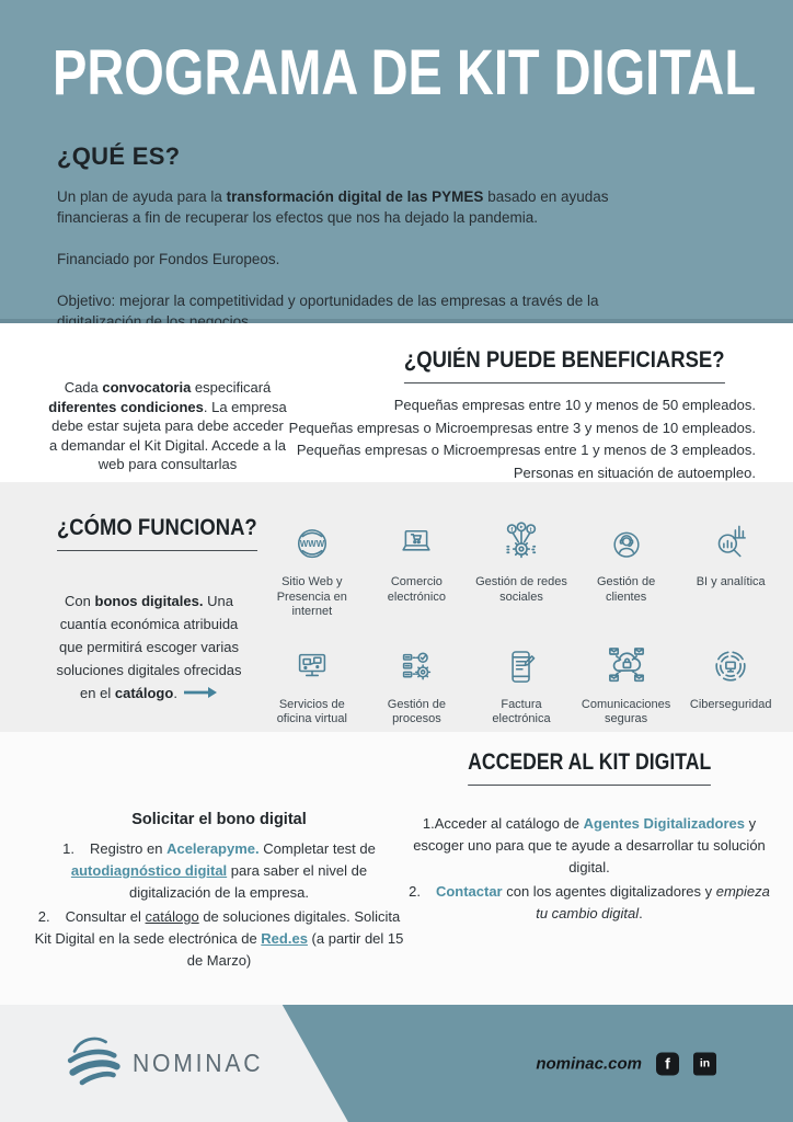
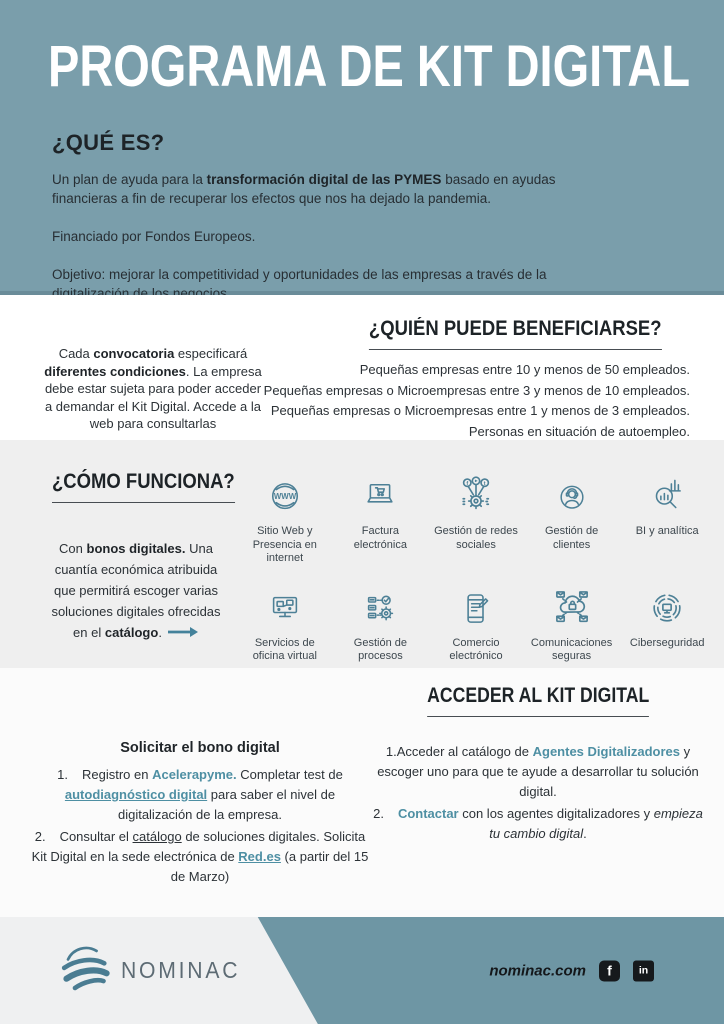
  PROGRAMA DE KIT DIGITAL
  ¿QUÉ ES?
  Un plan de ayuda para la transformación digital de las PYMES basado en ayudas financieras a fin de recuperar los efectos que nos ha dejado la pandemia.
  Financiado por Fondos Europeos.
  Objetivo: mejorar la competitividad y oportunidades de las empresas a través de la digitalización de los negocios.
- Cada convocatoria especificará diferentes condiciones. La empresa debe estar sujeta para debe acceder a demandar el Kit Digital. Accede a la web para consultarlas
+ Cada convocatoria especificará diferentes condiciones. La empresa debe estar sujeta para poder acceder a demandar el Kit Digital. Accede a la web para consultarlas
  ¿QUIÉN PUEDE BENEFICIARSE?
  Pequeñas empresas entre 10 y menos de 50 empleados.
  Pequeñas empresas o Microempresas entre 3 y menos de 10 empleados.
  Pequeñas empresas o Microempresas entre 1 y menos de 3 empleados.
  Personas en situación de autoempleo.
  ¿CÓMO FUNCIONA?
  Con bonos digitales. Una cuantía económica atribuida que permitirá escoger varias soluciones digitales ofrecidas en el catálogo.
  WWW
  Sitio Web y Presencia en internet
- Comercio electrónico
+ Factura electrónica
  Gestión de redes sociales
  Gestión de clientes
  BI y analítica
  Servicios de oficina virtual
  Gestión de procesos
- Factura electrónica
+ Comercio electrónico
  Comunicaciones seguras
  Ciberseguridad
  ACCEDER AL KIT DIGITAL
  Solicitar el bono digital
  1. Registro en Acelerapyme. Completar test de autodiagnóstico digital para saber el nivel de digitalización de la empresa.
  2. Consultar el catálogo de soluciones digitales. Solicita Kit Digital en la sede electrónica de Red.es (a partir del 15 de Marzo)
  1.Acceder al catálogo de Agentes Digitalizadores y escoger uno para que te ayude a desarrollar tu solución digital.
  2. Contactar con los agentes digitalizadores y empieza tu cambio digital.
  NOMINAC
  nominac.com
  f
  in
